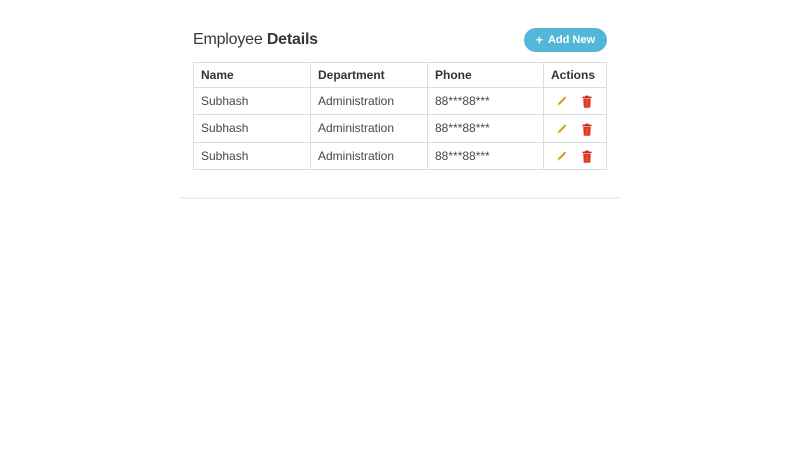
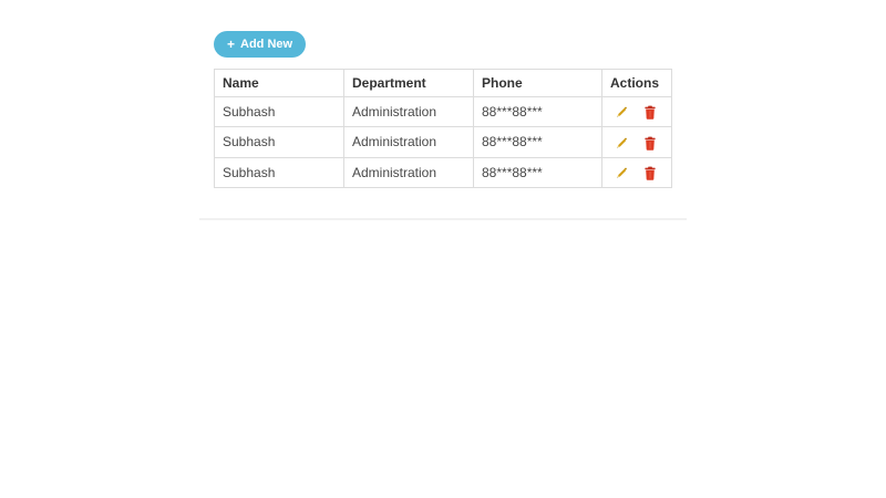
- Employee Details
  +
  Add New
  Name	Department	Phone	Actions
  Subhash	Administration	88***88***
  Subhash	Administration	88***88***
  Subhash	Administration	88***88***
